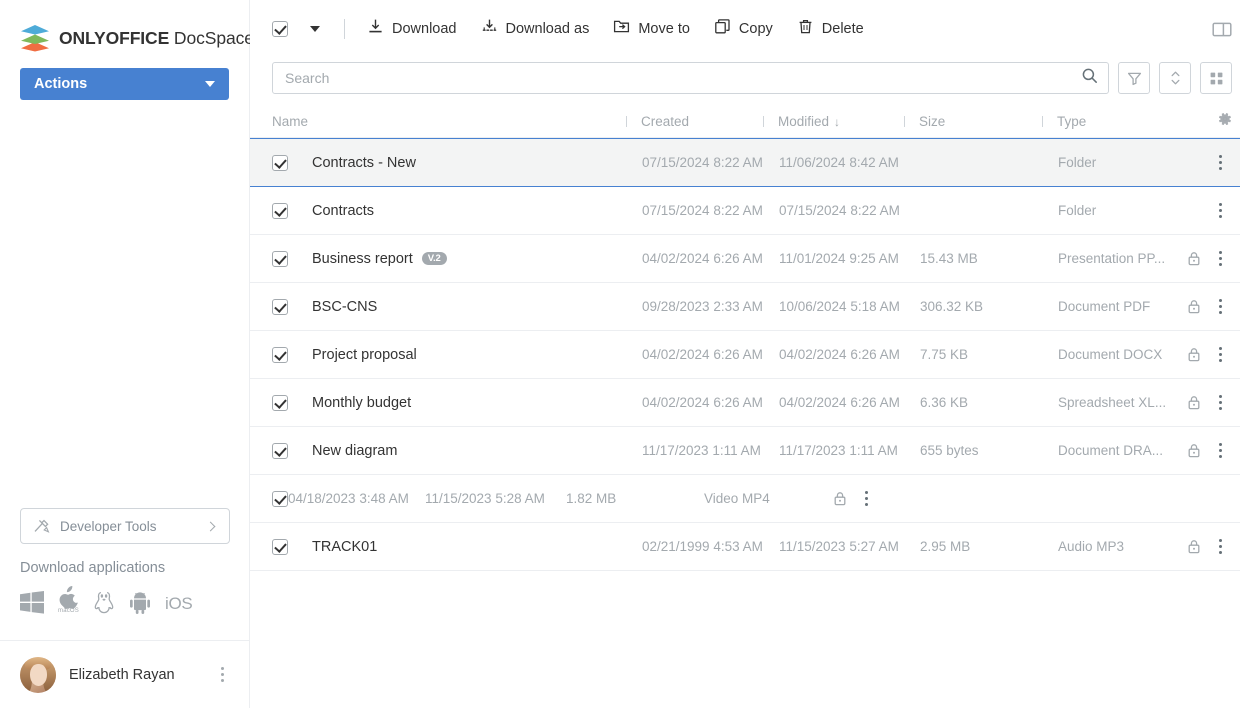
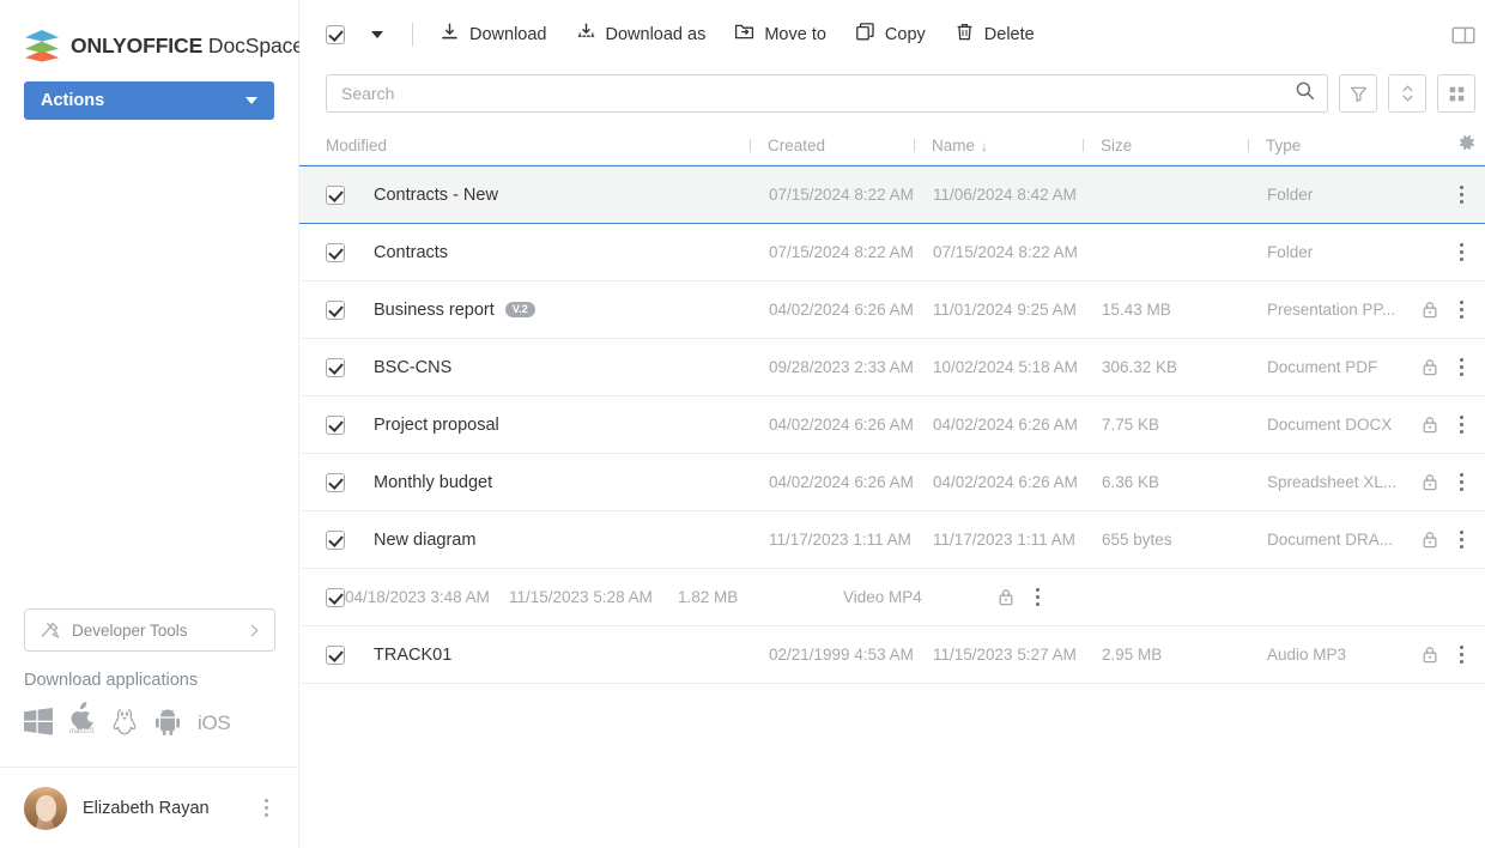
  ONLYOFFICE DocSpac
  Actions
  Developer Tools
  Download applications
  iOS
  Elizabeth Rayan
  Download
  Download as
  Move to
  Copy
  Delete
  Search
- Name
+ Modified
  Created
- Modified
+ Name
  ↓
  Size
  Type
  Contracts - New
  07/15/2024 8:22 AM
  11/06/2024 8:42 AM
  Folder
  Contracts
  07/15/2024 8:22 AM
  07/15/2024 8:22 AM
  Folder
  Business report
  V.2
  04/02/2024 6:26 AM
  11/01/2024 9:25 AM
  15.43 MB
  Presentation PP...
  BSC-CNS
  09/28/2023 2:33 AM
- 10/06/2024 5:18 AM
+ 10/02/2024 5:18 AM
  306.32 KB
  Document PDF
  Project proposal
  04/02/2024 6:26 AM
  04/02/2024 6:26 AM
  7.75 KB
  Document DOCX
  Monthly budget
  04/02/2024 6:26 AM
  04/02/2024 6:26 AM
  6.36 KB
  Spreadsheet XL...
  New diagram
  11/17/2023 1:11 AM
  11/17/2023 1:11 AM
  655 bytes
  Document DRA...
  04/18/2023 3:48 AM
  11/15/2023 5:28 AM
  1.82 MB
  Video MP4
  TRACK01
  02/21/1999 4:53 AM
  11/15/2023 5:27 AM
  2.95 MB
  Audio MP3
